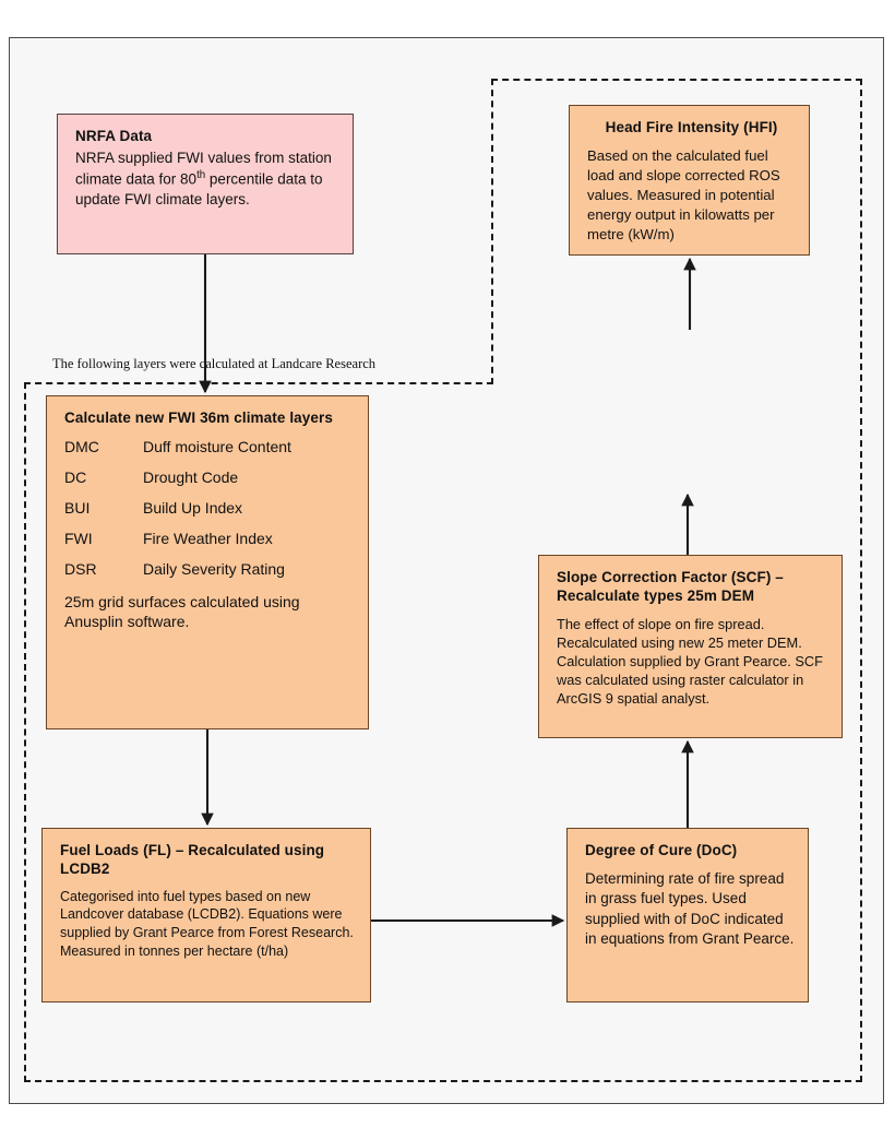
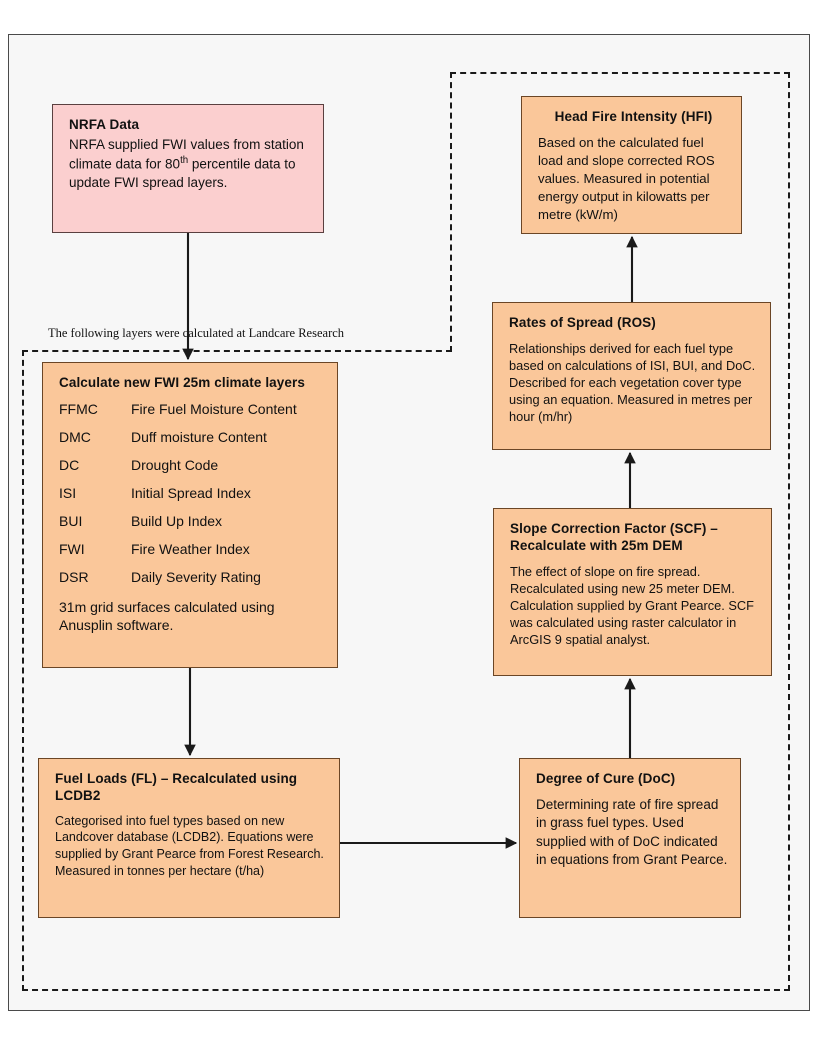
  The following layers were calculated at Landcare Research
  NRFA Data
- NRFA supplied FWI values from station climate data for 80th percentile data to update FWI climate layers.
+ NRFA supplied FWI values from station climate data for 80th percentile data to update FWI spread layers.
- Calculate new FWI 36m climate layers
+ Calculate new FWI 25m climate layers
+ FFMC
+ Fire Fuel Moisture Content
  DMC
  Duff moisture Content
  DC
  Drought Code
+ ISI
+ Initial Spread Index
  BUI
  Build Up Index
  FWI
  Fire Weather Index
  DSR
  Daily Severity Rating
- 25m grid surfaces calculated using Anusplin software.
+ 31m grid surfaces calculated using Anusplin software.
  Fuel Loads (FL) – Recalculated using LCDB2
  Categorised into fuel types based on new Landcover database (LCDB2). Equations were supplied by Grant Pearce from Forest Research. Measured in tonnes per hectare (t/ha)
  Degree of Cure (DoC)
  Determining rate of fire spread in grass fuel types. Used supplied with of DoC indicated in equations from Grant Pearce.
- Slope Correction Factor (SCF) – Recalculate types 25m DEM
+ Slope Correction Factor (SCF) – Recalculate with 25m DEM
  The effect of slope on fire spread. Recalculated using new 25 meter DEM. Calculation supplied by Grant Pearce. SCF was calculated using raster calculator in ArcGIS 9 spatial analyst.
+ Rates of Spread (ROS)
+ Relationships derived for each fuel type based on calculations of ISI, BUI, and DoC. Described for each vegetation cover type using an equation. Measured in metres per hour (m/hr)
  Head Fire Intensity (HFI)
  Based on the calculated fuel load and slope corrected ROS values. Measured in potential energy output in kilowatts per metre (kW/m)
